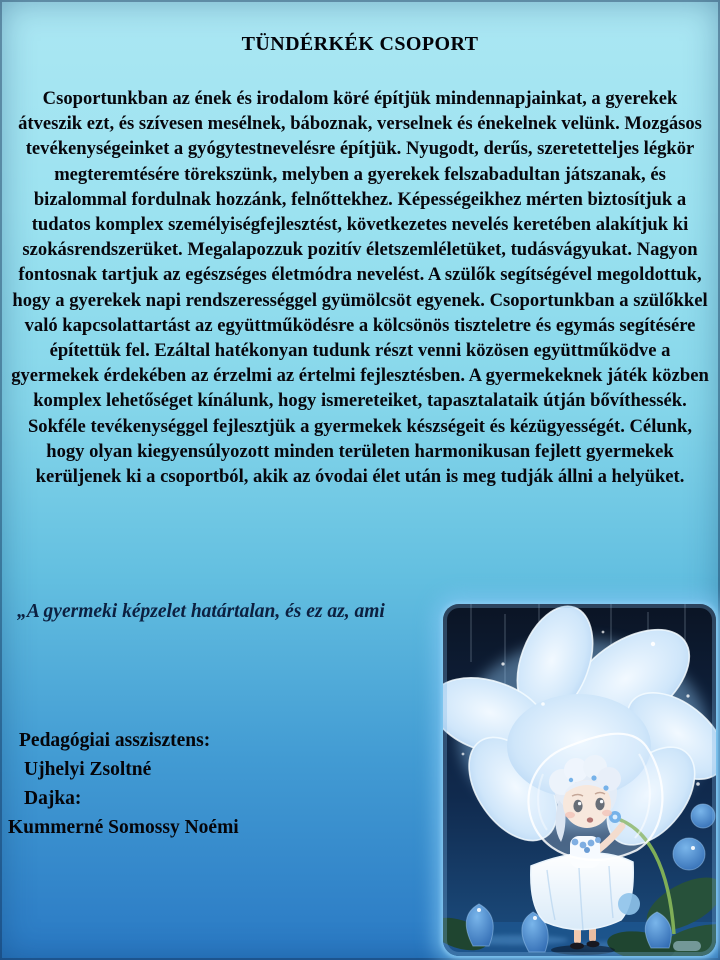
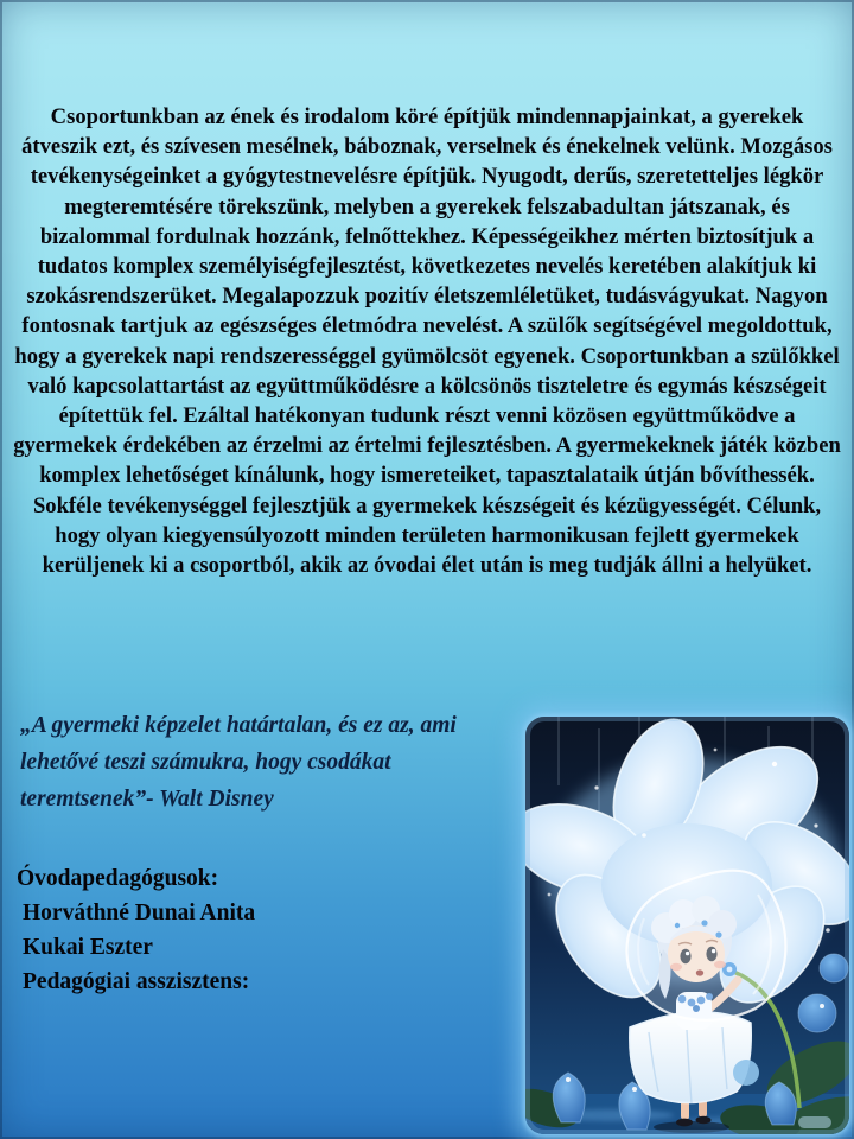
- TÜNDÉRKÉK CSOPORT
- Csoportunkban az ének és irodalom köré építjük mindennapjainkat, a gyerekek átveszik ezt, és szívesen mesélnek, báboznak, verselnek és énekelnek velünk. Mozgásos tevékenységeinket a gyógytestnevelésre építjük. Nyugodt, derűs, szeretetteljes légkör megteremtésére törekszünk, melyben a gyerekek felszabadultan játszanak, és bizalommal fordulnak hozzánk, felnőttekhez. Képességeikhez mérten biztosítjuk a tudatos komplex személyiségfejlesztést, következetes nevelés keretében alakítjuk ki szokásrendszerüket. Megalapozzuk pozitív életszemléletüket, tudásvágyukat. Nagyon fontosnak tartjuk az egészséges életmódra nevelést. A szülők segítségével megoldottuk, hogy a gyerekek napi rendszerességgel gyümölcsöt egyenek. Csoportunkban a szülőkkel való kapcsolattartást az együttműködésre a kölcsönös tiszteletre és egymás segítésére építettük fel. Ezáltal hatékonyan tudunk részt venni közösen együttműködve a gyermekek érdekében az érzelmi az értelmi fejlesztésben. A gyermekeknek játék közben komplex lehetőséget kínálunk, hogy ismereteiket, tapasztalataik útján bővíthessék. Sokféle tevékenységgel fejlesztjük a gyermekek készségeit és kézügyességét. Célunk, hogy olyan kiegyensúlyozott minden területen harmonikusan fejlett gyermekek kerüljenek ki a csoportból, akik az óvodai élet után is meg tudják állni a helyüket.
+ Csoportunkban az ének és irodalom köré építjük mindennapjainkat, a gyerekek átveszik ezt, és szívesen mesélnek, báboznak, verselnek és énekelnek velünk. Mozgásos tevékenységeinket a gyógytestnevelésre építjük. Nyugodt, derűs, szeretetteljes légkör megteremtésére törekszünk, melyben a gyerekek felszabadultan játszanak, és bizalommal fordulnak hozzánk, felnőttekhez. Képességeikhez mérten biztosítjuk a tudatos komplex személyiségfejlesztést, következetes nevelés keretében alakítjuk ki szokásrendszerüket. Megalapozzuk pozitív életszemléletüket, tudásvágyukat. Nagyon fontosnak tartjuk az egészséges életmódra nevelést. A szülők segítségével megoldottuk, hogy a gyerekek napi rendszerességgel gyümölcsöt egyenek. Csoportunkban a szülőkkel való kapcsolattartást az együttműködésre a kölcsönös tiszteletre és egymás készségeit építettük fel. Ezáltal hatékonyan tudunk részt venni közösen együttműködve a gyermekek érdekében az érzelmi az értelmi fejlesztésben. A gyermekeknek játék közben komplex lehetőséget kínálunk, hogy ismereteiket, tapasztalataik útján bővíthessék. Sokféle tevékenységgel fejlesztjük a gyermekek készségeit és kézügyességét. Célunk, hogy olyan kiegyensúlyozott minden területen harmonikusan fejlett gyermekek kerüljenek ki a csoportból, akik az óvodai élet után is meg tudják állni a helyüket.
  „A gyermeki képzelet határtalan, és ez az, ami
+ lehetővé teszi számukra, hogy csodákat
+ teremtsenek”- Walt Disney
+ Óvodapedagógusok:
+ Horváthné Dunai Anita
+ Kukai Eszter
  Pedagógiai asszisztens:
- Ujhelyi Zsoltné
- Dajka:
- Kummerné Somossy Noémi
